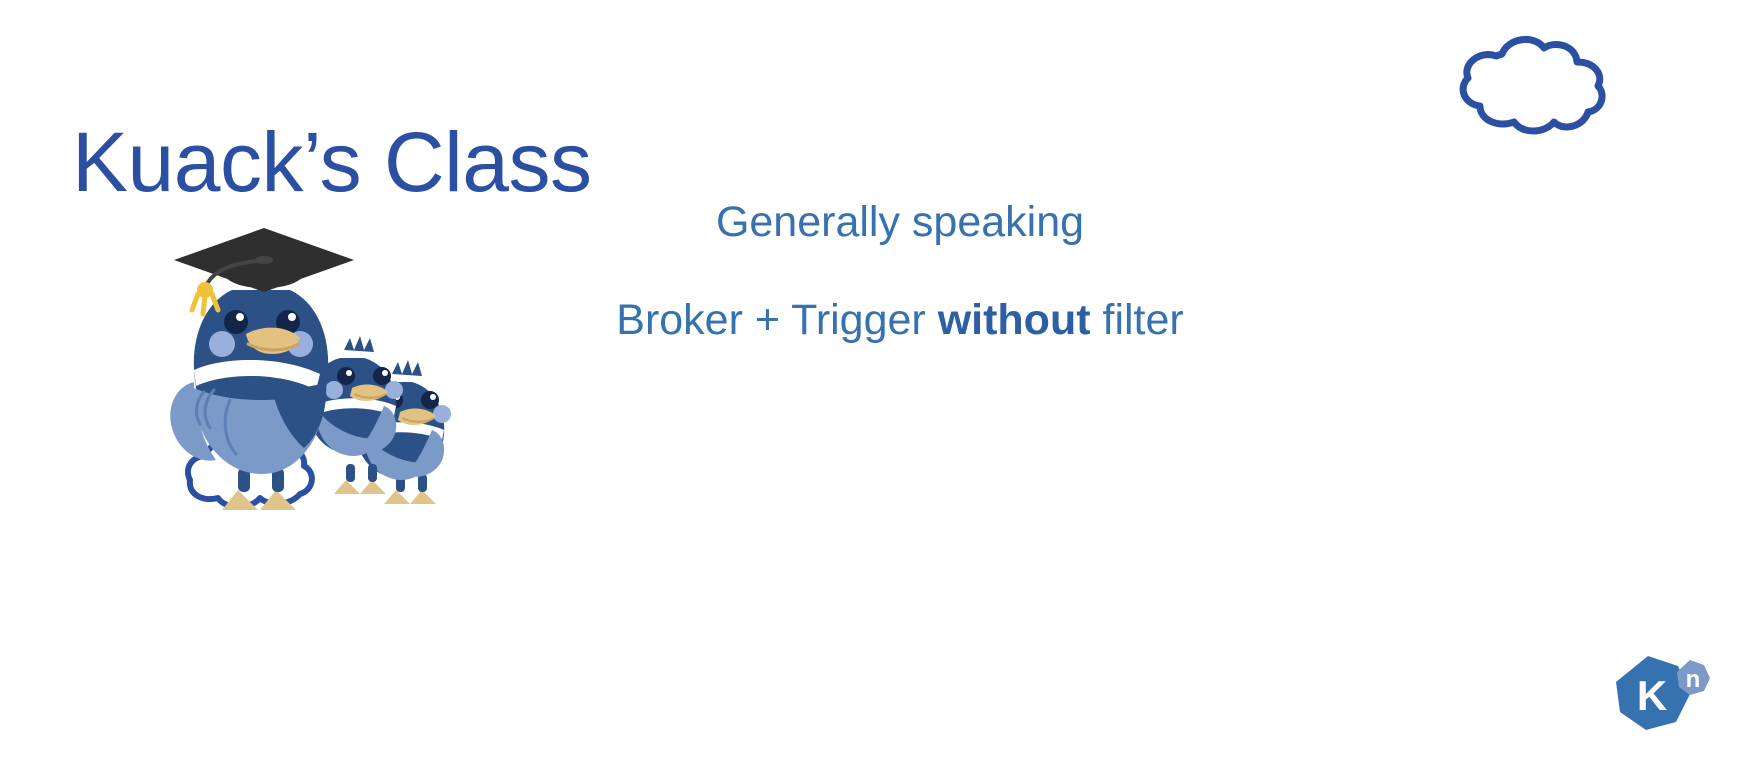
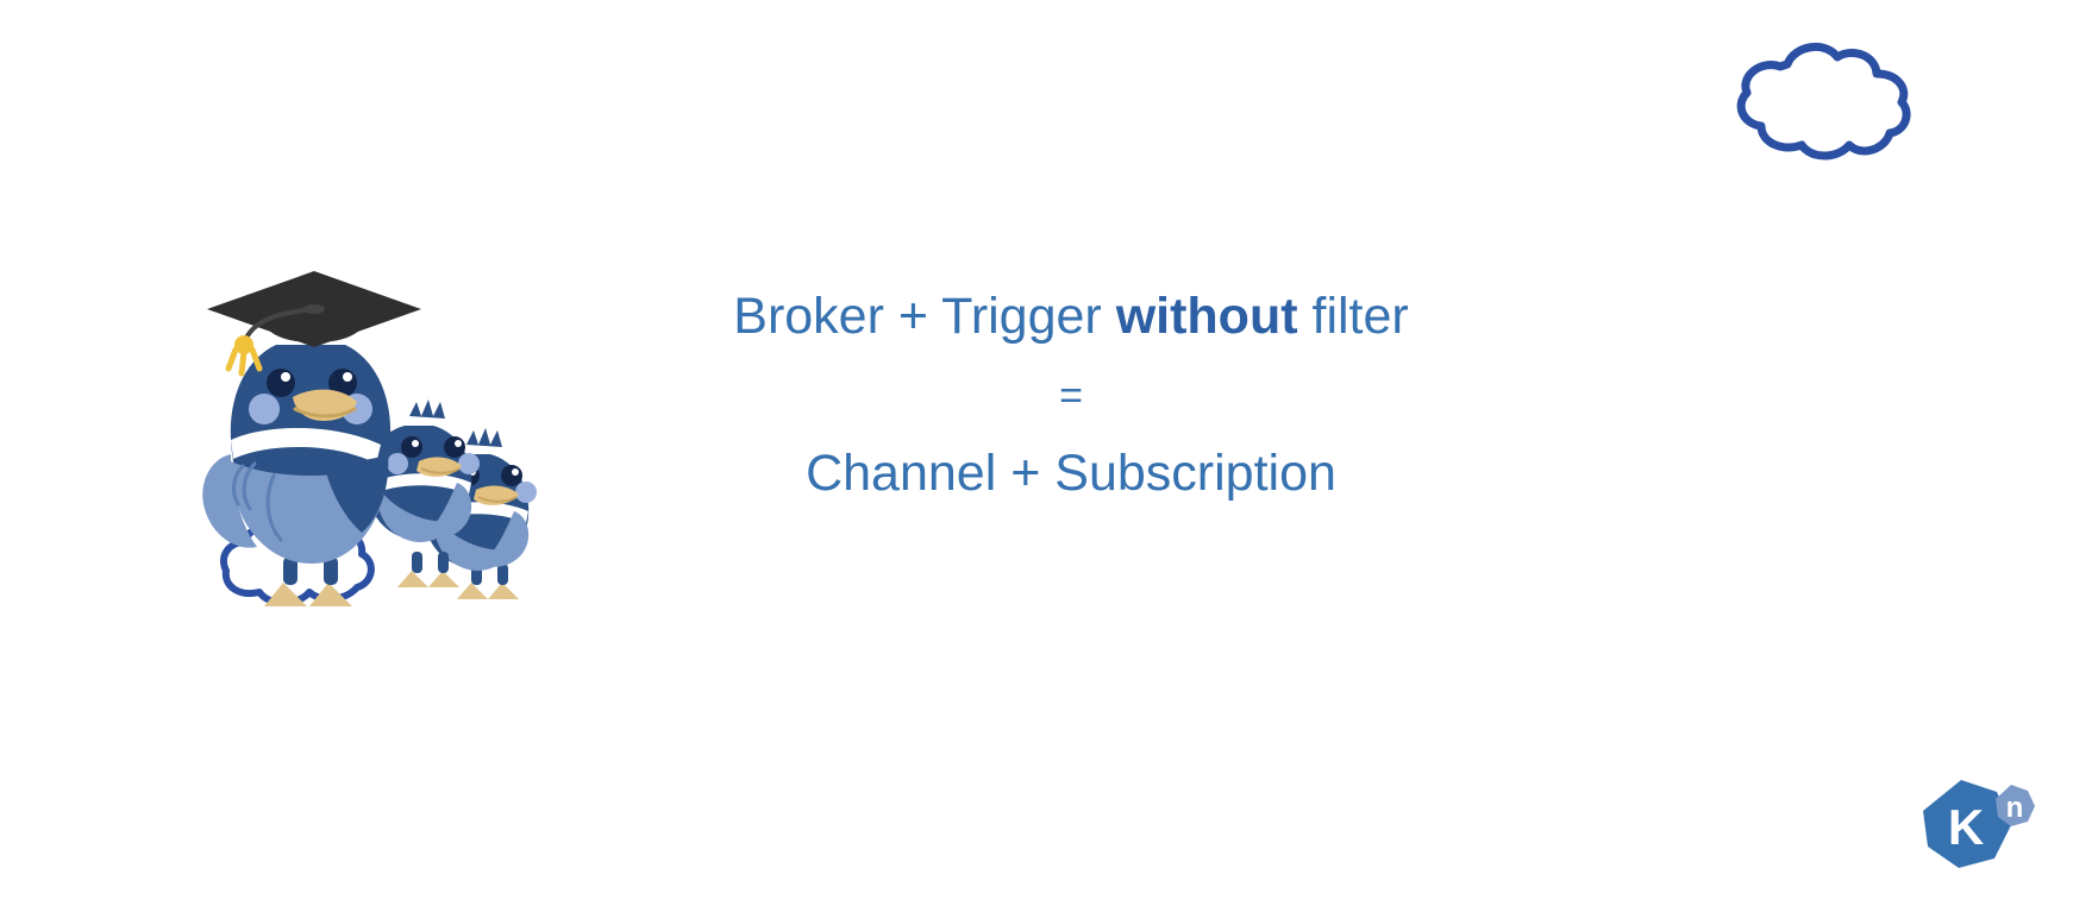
- Kuack’s Class
- Generally speaking
  Broker + Trigger without filter
+ =
+ Channel + Subscription
  K
  n
